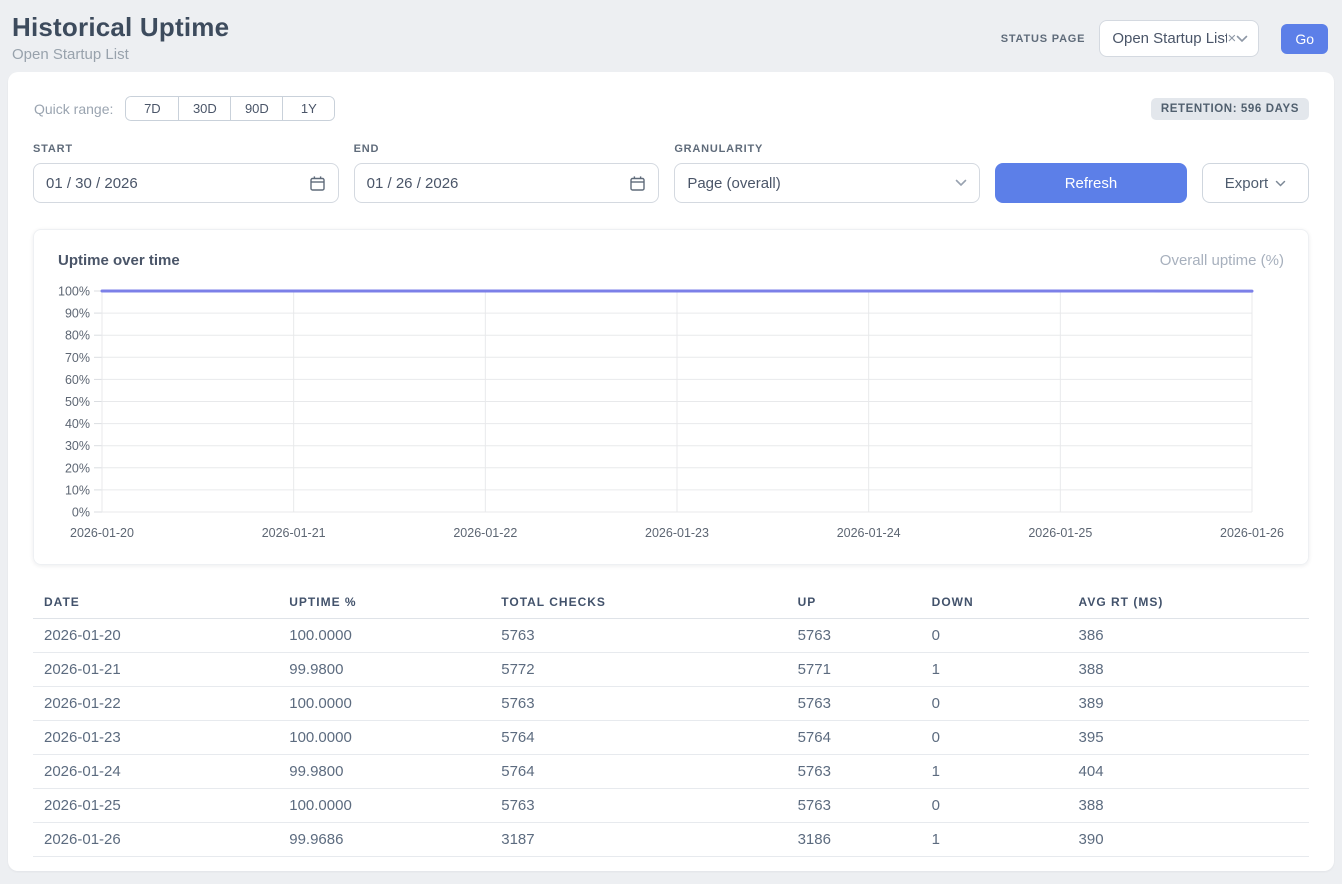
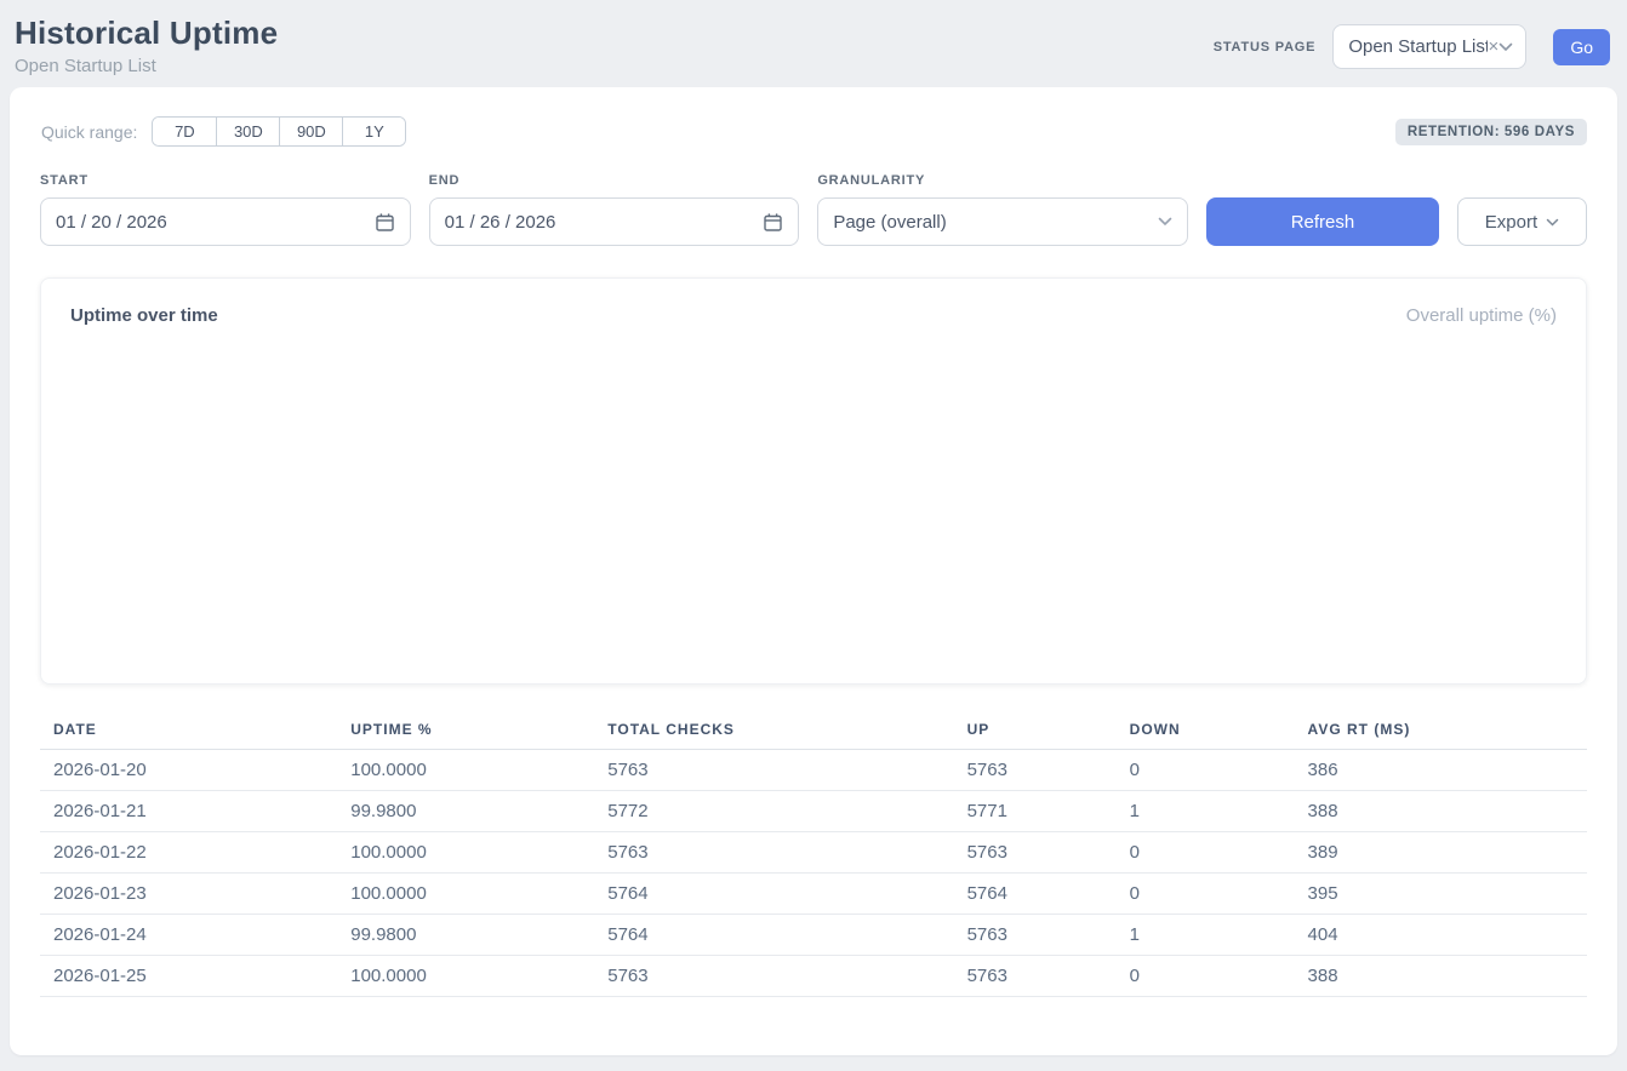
  Historical Uptime
  Open Startup List
  STATUS PAGE
  Open Startup Lis
  ×
  Go
  Quick range:
  7D
  30D
  90D
  1Y
  RETENTION: 596 DAYS
  START
- 01 / 30 / 2026
+ 01 / 20 / 2026
  END
  01 / 26 / 2026
  GRANULARITY
  Page (overall)
  Refresh
  Export
  Uptime over time
  Overall uptime (%)
- 100%
- 90%
- 80%
- 70%
- 60%
- 50%
- 40%
- 30%
- 20%
- 10%
- 0%
- 2026-01-20
- 2026-01-21
- 2026-01-22
- 2026-01-23
- 2026-01-24
- 2026-01-25
- 2026-01-26
  DATE	UPTIME %	TOTAL CHECKS	UP	DOWN	AVG RT (MS)
  2026-01-20	100.0000	5763	5763	0	386
  2026-01-21	99.9800	5772	5771	1	388
  2026-01-22	100.0000	5763	5763	0	389
  2026-01-23	100.0000	5764	5764	0	395
  2026-01-24	99.9800	5764	5763	1	404
  2026-01-25	100.0000	5763	5763	0	388
- 2026-01-26	99.9686	3187	3186	1	390
